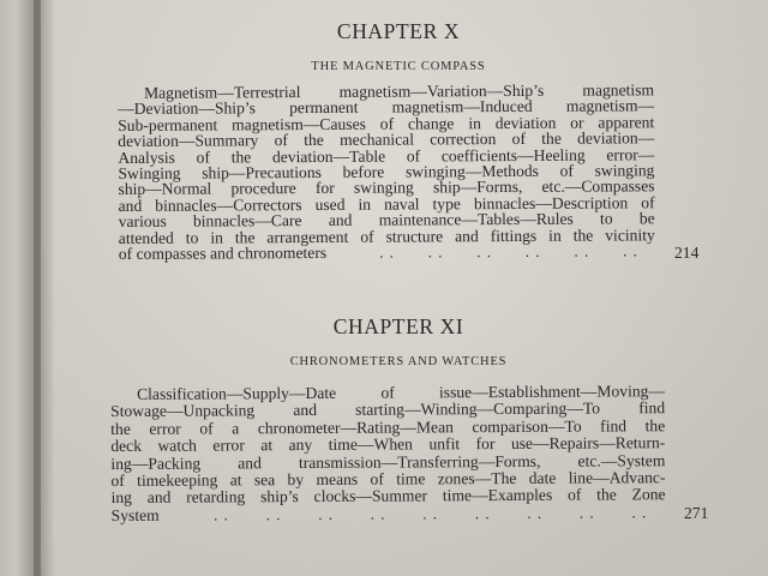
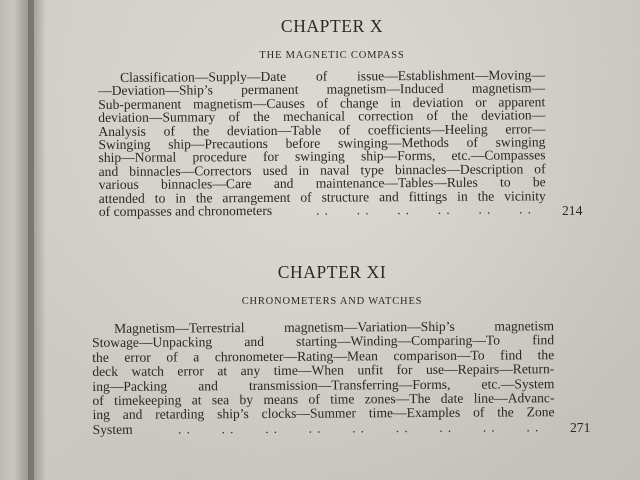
  CHAPTER X
  THE MAGNETIC COMPASS
- Magnetism—Terrestrial magnetism—Variation—Ship’s magnetism
+ Classification—Supply—Date of issue—Establishment—Moving—
  —Deviation—Ship’s permanent magnetism—Induced magnetism—
  Sub-permanent magnetism—Causes of change in deviation or apparent
  deviation—Summary of the mechanical correction of the deviation—
  Analysis of the deviation—Table of coefficients—Heeling error—
  Swinging ship—Precautions before swinging—Methods of swinging
  ship—Normal procedure for swinging ship—Forms, etc.—Compasses
  and binnacles—Correctors used in naval type binnacles—Description of
  various binnacles—Care and maintenance—Tables—Rules to be
  attended to in the arrangement of structure and fittings in the vicinity
  of compasses and chronometers
  . .
  . .
  . .
  . .
  . .
  . .
  214
  CHAPTER XI
  CHRONOMETERS AND WATCHES
- Classification—Supply—Date of issue—Establishment—Moving—
+ Magnetism—Terrestrial magnetism—Variation—Ship’s magnetism
  Stowage—Unpacking and starting—Winding—Comparing—To find
  the error of a chronometer—Rating—Mean comparison—To find the
  deck watch error at any time—When unfit for use—Repairs—Return-
  ing—Packing and transmission—Transferring—Forms, etc.—System
  of timekeeping at sea by means of time zones—The date line—Advanc-
  ing and retarding ship’s clocks—Summer time—Examples of the Zone
  System
  . .
  . .
  . .
  . .
  . .
  . .
  . .
  . .
  . .
  271
